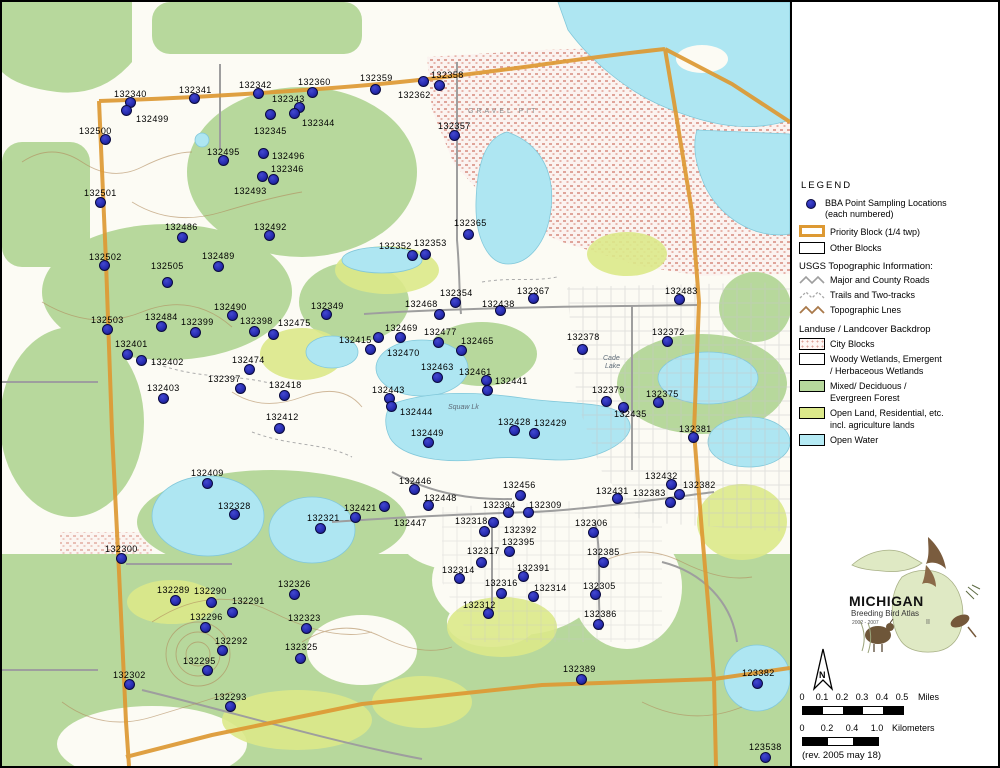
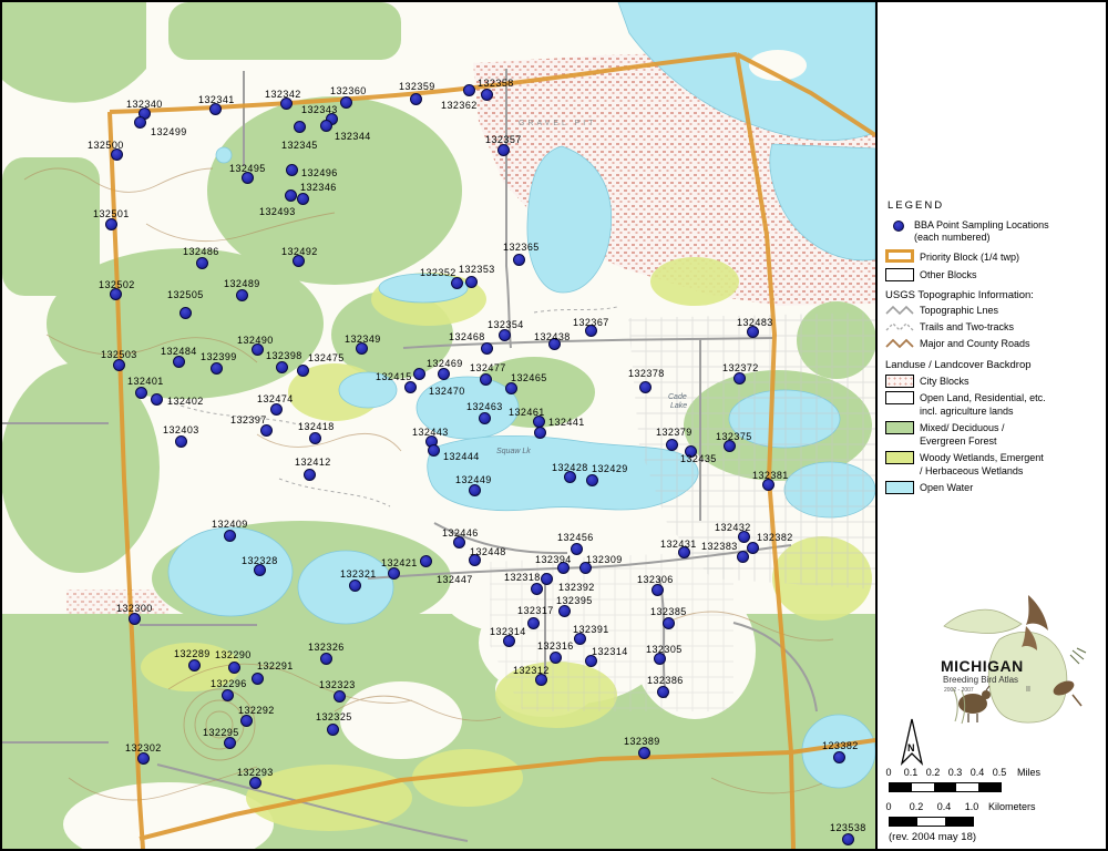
  132340
  132499
  132341
  132342
  132360
  132359
  132358
  132362
  132343
  132344
  132345
  132357
  132500
  132495
  132496
  132346
  132493
  132501
  132486
  132492
  132365
  132502
  132505
  132489
  132352
  132353
  132490
  132349
  132354
  132367
  132468
  132438
  132483
  132503
  132484
  132399
  132398
  132475
  132372
  132415
  132469
  132477
  132470
  132465
  132401
  132402
  132474
  132397
  132418
  132403
  132463
  132461
  132441
  132378
  132443
  132444
  132412
  132379
  132375
  132435
  132428
  132429
  132449
  132381
  132409
  132328
  132446
  132448
  132456
  132432
  132431
  132383
  132382
  132421
  132447
  132321
  132300
  132394
  132309
  132318
  132392
  132395
  132317
  132391
  132314
  132316
  132314
  132312
  132306
  132385
  132305
  132386
  132289
  132290
  132291
  132296
  132326
  132323
  132292
  132325
  132295
  132302
  132293
  132389
  123382
  123538
  LEGEND
  BBA Point Sampling Locations
  (each numbered)
  Priority Block (1/4 twp)
  Other Blocks
  USGS Topographic Information:
- Major and County Roads
+ Topographic Lnes
  Trails and Two-tracks
- Topographic Lnes
+ Major and County Roads
  Landuse / Landcover Backdrop
  City Blocks
- Woody Wetlands, Emergent
+ Open Land, Residential, etc.
- / Herbaceous Wetlands
+ incl. agriculture lands
  Mixed/ Deciduous /
  Evergreen Forest
- Open Land, Residential, etc.
+ Woody Wetlands, Emergent
- incl. agriculture lands
+ / Herbaceous Wetlands
  Open Water
  MICHIGAN
  Breeding Bird Atlas
  N
  0
  0.1
  0.2
  0.3
  0.4
  0.5
  Miles
  0
  0.2
  0.4
  1.0
  Kilometers
- (rev. 2005 may 18)
+ (rev. 2004 may 18)
